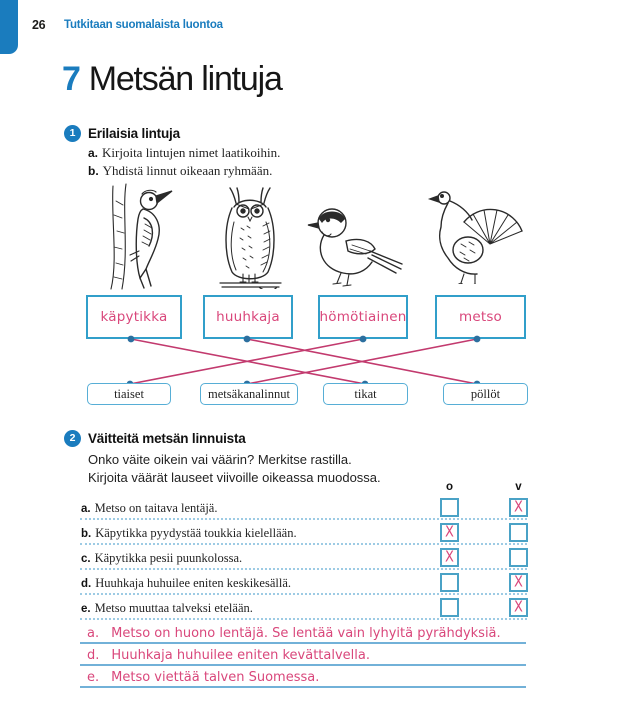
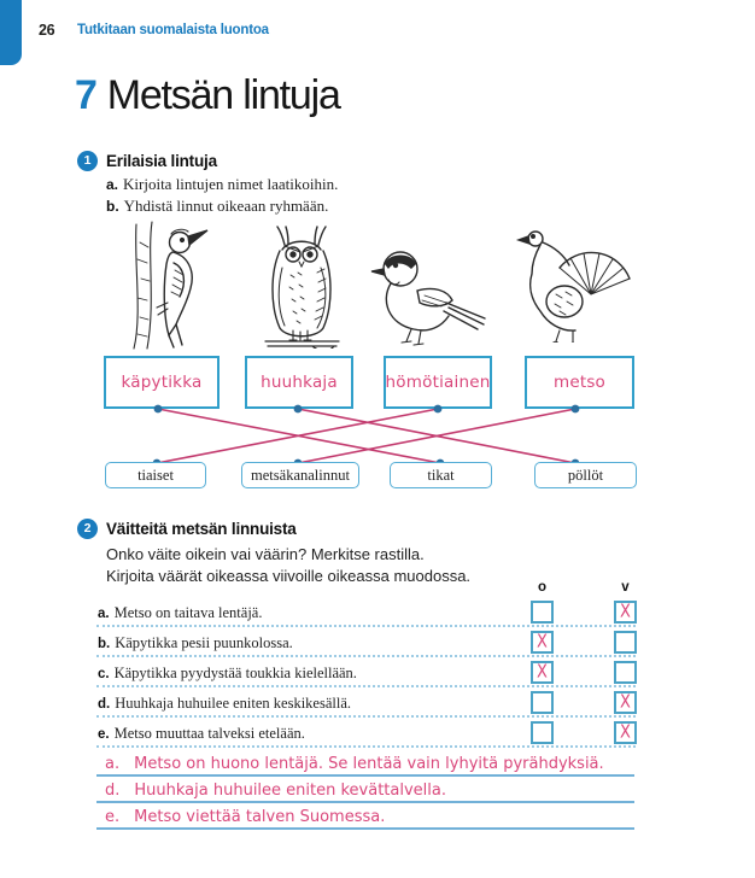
  26
  Tutkitaan suomalaista luontoa
  7 Metsän lintuja
  1
  Erilaisia lintuja
  a. Kirjoita lintujen nimet laatikoihin.
  b. Yhdistä linnut oikeaan ryhmään.
  käpytikka
  huuhkaja
  hömötiainen
  metso
  tiaiset
  metsäkanalinnut
  tikat
  pöllöt
  2
  Väitteitä metsän linnuista
  Onko väite oikein vai väärin? Merkitse rastilla.
- Kirjoita väärät lauseet viivoille oikeassa muodossa.
+ Kirjoita väärät oikeassa viivoille oikeassa muodossa.
  o
  v
  a. Metso on taitava lentäjä.
  X
- b. Käpytikka pyydystää toukkia kielellään.
+ b. Käpytikka pesii puunkolossa.
  X
- c. Käpytikka pesii puunkolossa.
+ c. Käpytikka pyydystää toukkia kielellään.
  X
  d. Huuhkaja huhuilee eniten keskikesällä.
  X
  e. Metso muuttaa talveksi etelään.
  X
  a. Metso on huono lentäjä. Se lentää vain lyhyitä pyrähdyksiä.
  d. Huuhkaja huhuilee eniten kevättalvella.
  e. Metso viettää talven Suomessa.
